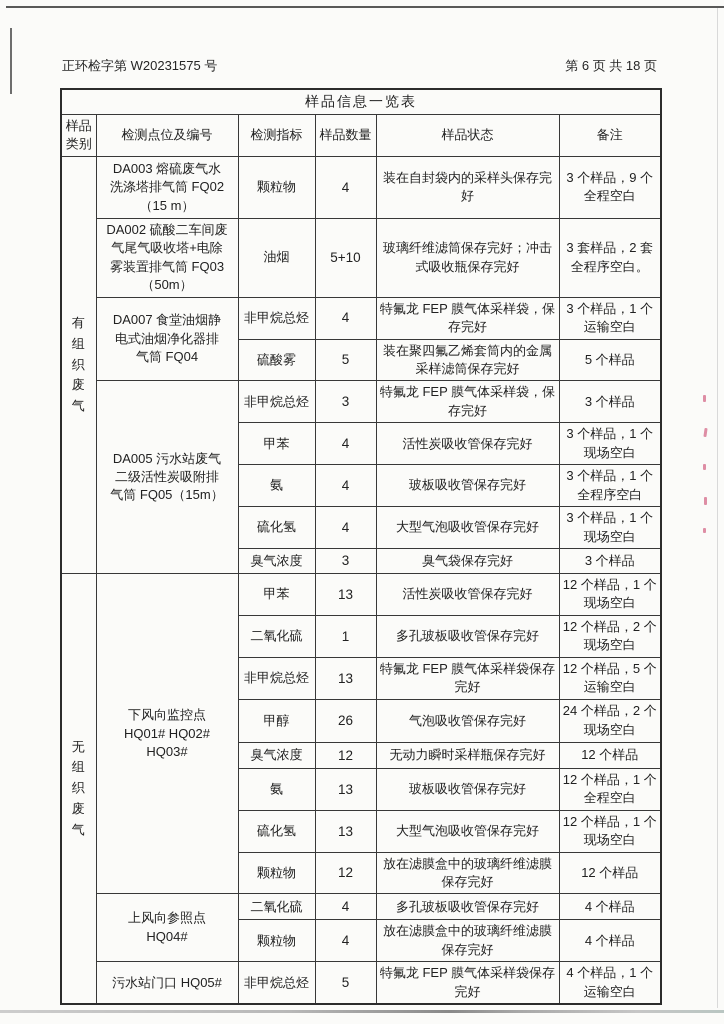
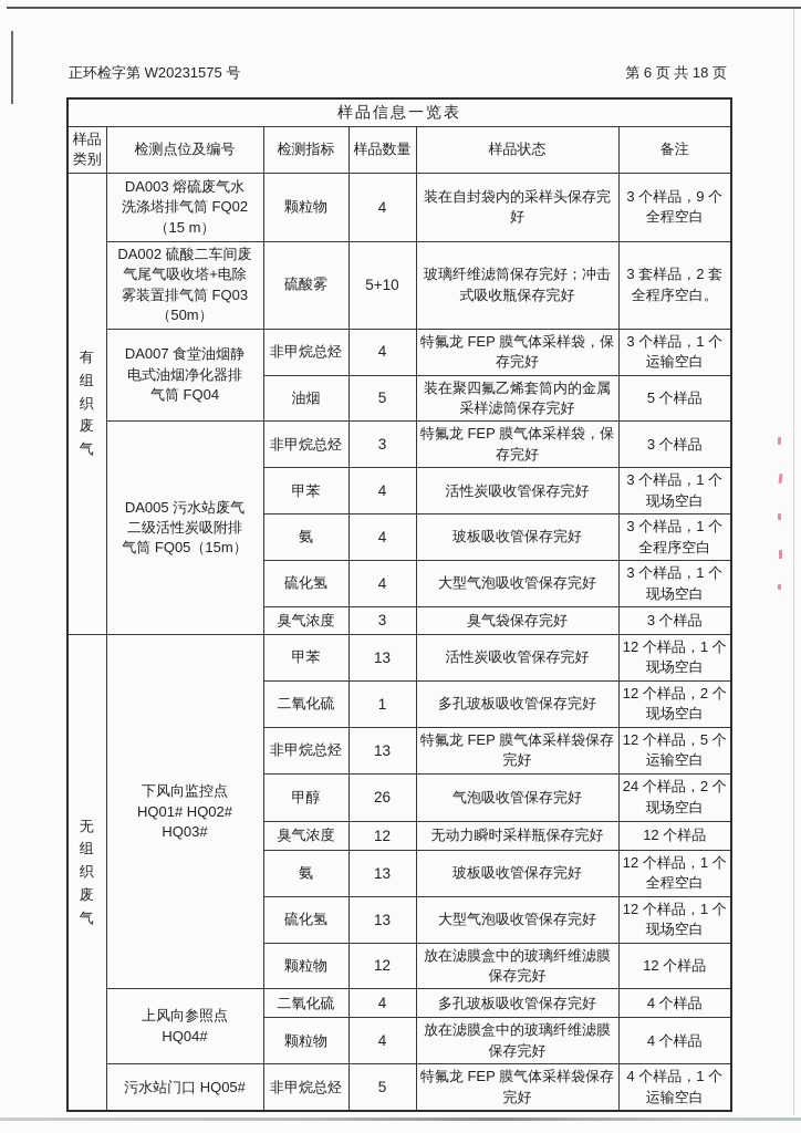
  正环检字第 W20231575 号
  第 6 页 共 18 页
  样品信息一览表
  样品类别	检测点位及编号	检测指标	样品数量	样品状态	备注
  有组织废气	DA003 熔硫废气水 洗涤塔排气筒 FQ02 （15 m）	颗粒物	4	装在自封袋内的采样头保存完好	3 个样品，9 个全程空白
- DA002 硫酸二车间废 气尾气吸收塔+电除 雾装置排气筒 FQ03 （50m）	油烟	5+10	玻璃纤维滤筒保存完好；冲击式吸收瓶保存完好	3 套样品，2 套全程序空白。
+ DA002 硫酸二车间废 气尾气吸收塔+电除 雾装置排气筒 FQ03 （50m）	硫酸雾	5+10	玻璃纤维滤筒保存完好；冲击式吸收瓶保存完好	3 套样品，2 套全程序空白。
  DA007 食堂油烟静 电式油烟净化器排 气筒 FQ04	非甲烷总烃	4	特氟龙 FEP 膜气体采样袋，保存完好	3 个样品，1 个运输空白
- 硫酸雾	5	装在聚四氟乙烯套筒内的金属采样滤筒保存完好	5 个样品
+ 油烟	5	装在聚四氟乙烯套筒内的金属采样滤筒保存完好	5 个样品
  DA005 污水站废气 二级活性炭吸附排 气筒 FQ05（15m）	非甲烷总烃	3	特氟龙 FEP 膜气体采样袋，保存完好	3 个样品
  甲苯	4	活性炭吸收管保存完好	3 个样品，1 个现场空白
  氨	4	玻板吸收管保存完好	3 个样品，1 个全程序空白
  硫化氢	4	大型气泡吸收管保存完好	3 个样品，1 个现场空白
  臭气浓度	3	臭气袋保存完好	3 个样品
  无组织废气	下风向监控点 HQ01# HQ02# HQ03#	甲苯	13	活性炭吸收管保存完好	12 个样品，1 个现场空白
  二氧化硫	1	多孔玻板吸收管保存完好	12 个样品，2 个现场空白
  非甲烷总烃	13	特氟龙 FEP 膜气体采样袋保存完好	12 个样品，5 个运输空白
  甲醇	26	气泡吸收管保存完好	24 个样品，2 个现场空白
  臭气浓度	12	无动力瞬时采样瓶保存完好	12 个样品
  氨	13	玻板吸收管保存完好	12 个样品，1 个全程空白
  硫化氢	13	大型气泡吸收管保存完好	12 个样品，1 个现场空白
  颗粒物	12	放在滤膜盒中的玻璃纤维滤膜保存完好	12 个样品
  上风向参照点 HQ04#	二氧化硫	4	多孔玻板吸收管保存完好	4 个样品
  颗粒物	4	放在滤膜盒中的玻璃纤维滤膜保存完好	4 个样品
  污水站门口 HQ05#	非甲烷总烃	5	特氟龙 FEP 膜气体采样袋保存完好	4 个样品，1 个运输空白
